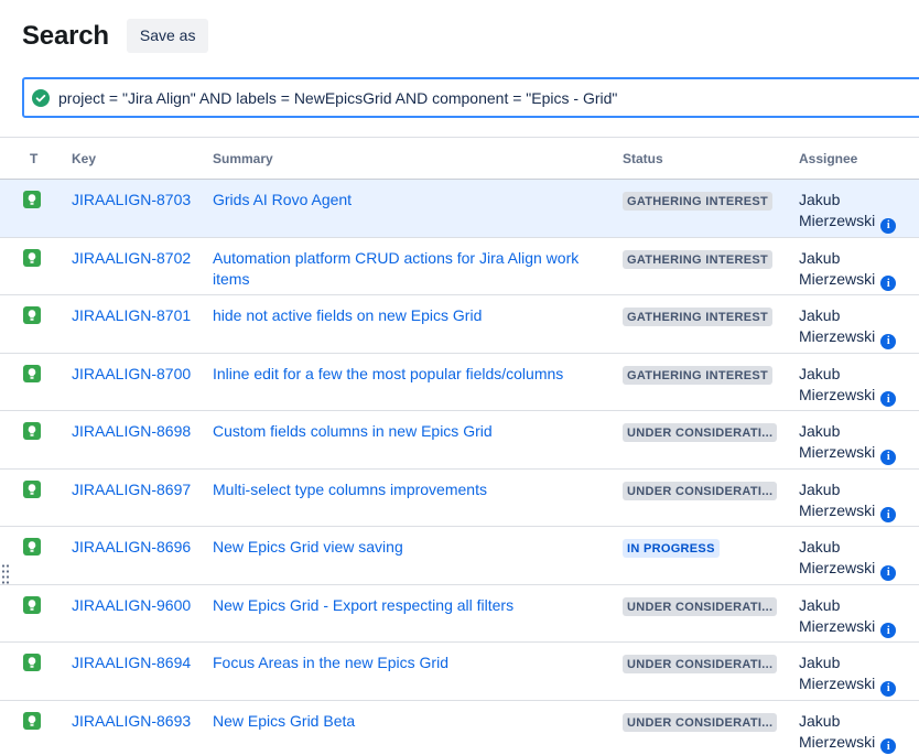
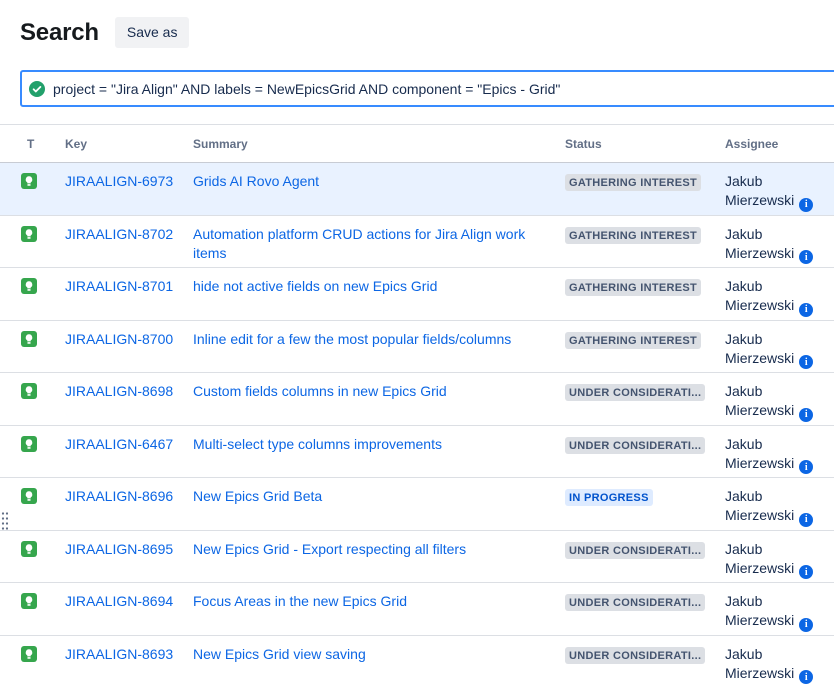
  Search
  Save as
  project = "Jira Align" AND labels = NewEpicsGrid AND component = "Epics - Grid"
  T
  Key
  Summary
  Status
  Assignee
- JIRAALIGN-8703
+ JIRAALIGN-6973
  Grids AI Rovo Agent
  GATHERING INTEREST
  Jakub Mierzewski i
  JIRAALIGN-8702
  Automation platform CRUD actions for Jira Align work items
  GATHERING INTEREST
  Jakub Mierzewski i
  JIRAALIGN-8701
  hide not active fields on new Epics Grid
  GATHERING INTEREST
  Jakub Mierzewski i
  JIRAALIGN-8700
  Inline edit for a few the most popular fields/columns
  GATHERING INTEREST
  Jakub Mierzewski i
  JIRAALIGN-8698
  Custom fields columns in new Epics Grid
  UNDER CONSIDERATI...
  Jakub Mierzewski i
- JIRAALIGN-8697
+ JIRAALIGN-6467
  Multi-select type columns improvements
  UNDER CONSIDERATI...
  Jakub Mierzewski i
  JIRAALIGN-8696
- New Epics Grid view saving
+ New Epics Grid Beta
  IN PROGRESS
  Jakub Mierzewski i
- JIRAALIGN-9600
+ JIRAALIGN-8695
  New Epics Grid - Export respecting all filters
  UNDER CONSIDERATI...
  Jakub Mierzewski i
  JIRAALIGN-8694
  Focus Areas in the new Epics Grid
  UNDER CONSIDERATI...
  Jakub Mierzewski i
  JIRAALIGN-8693
- New Epics Grid Beta
+ New Epics Grid view saving
  UNDER CONSIDERATI...
  Jakub Mierzewski i
